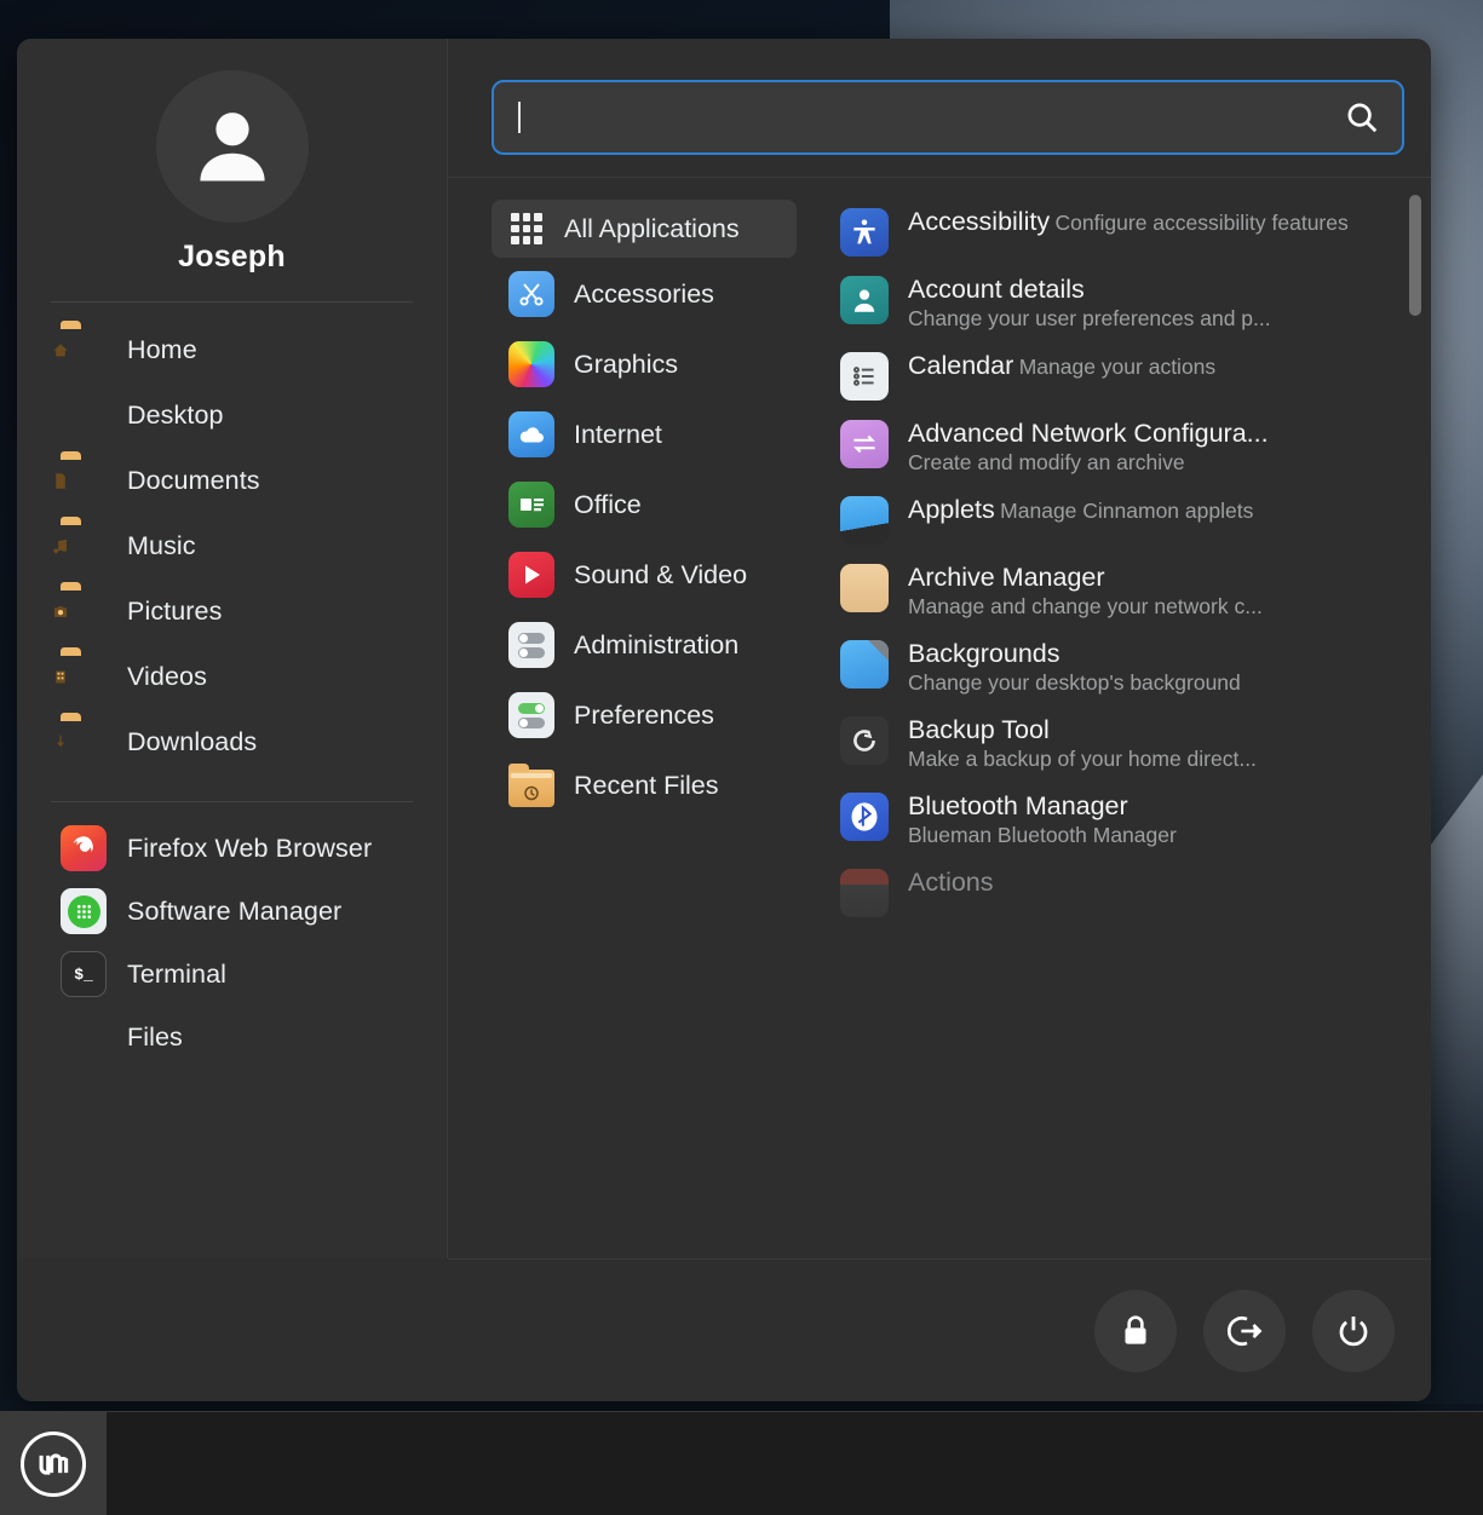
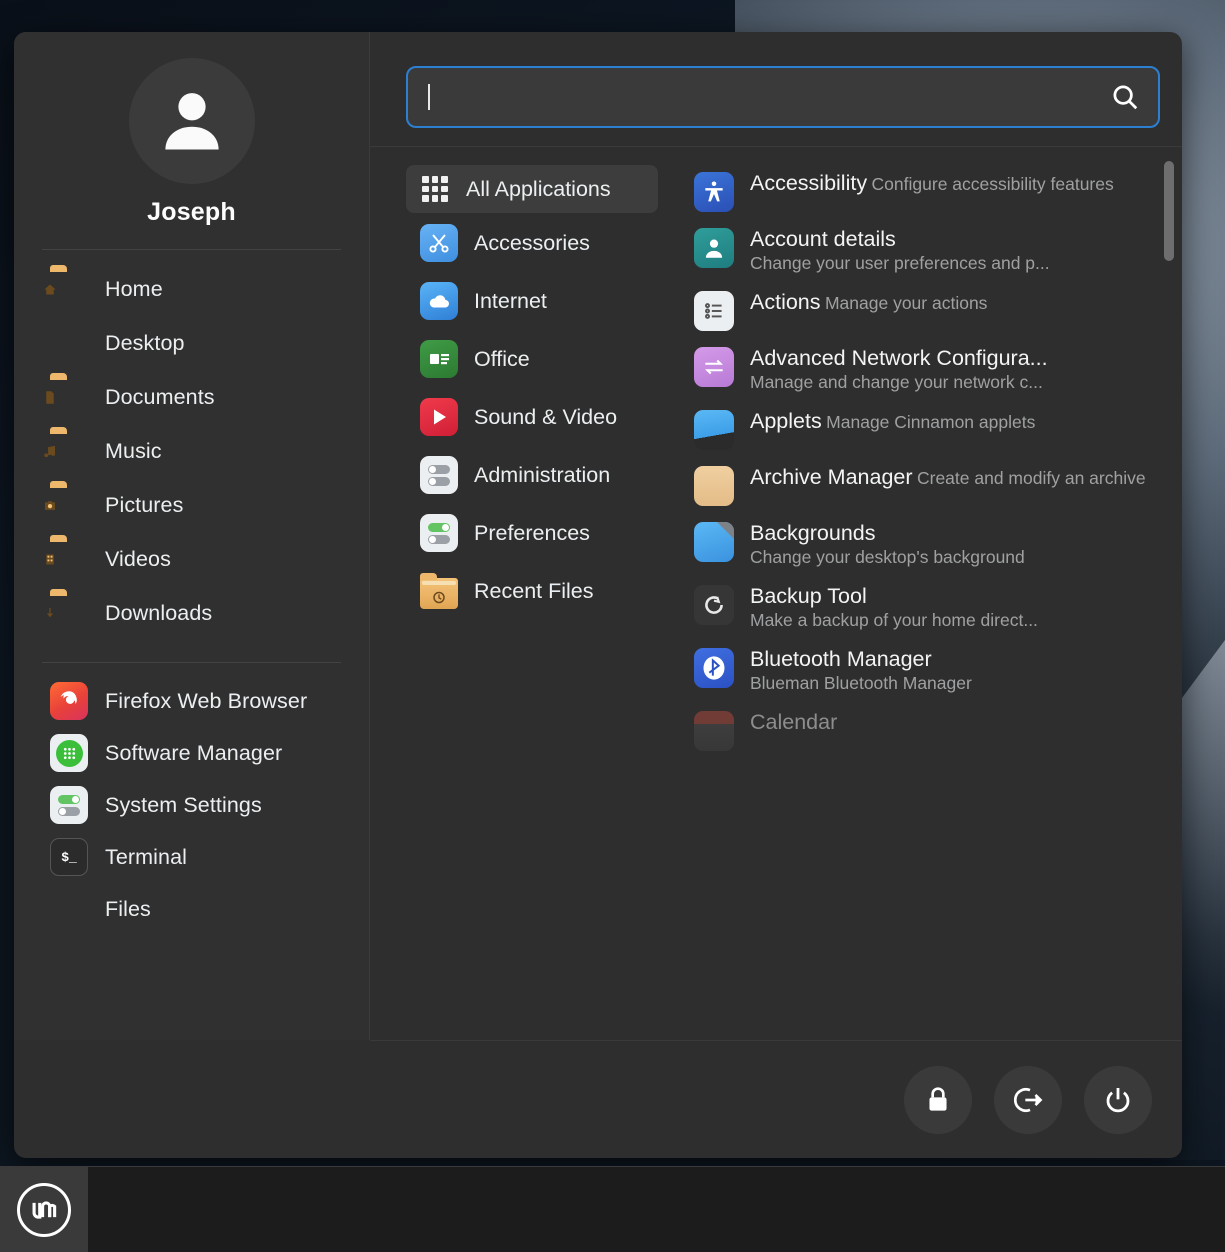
  Joseph
  Home
  Desktop
  Documents
  Music
  Pictures
  Videos
  Downloads
  Firefox Web Browser
  Software Manager
+ System Settings
  $_
  Terminal
  Files
  All Applications
  Accessories
- Graphics
  Internet
  Office
  Sound & Video
  Administration
  Preferences
  Recent Files
  Accessibility Configure accessibility features
  Account details Change your user preferences and p...
- Calendar Manage your actions
+ Actions Manage your actions
- Advanced Network Configura... Create and modify an archive
+ Advanced Network Configura... Manage and change your network c...
  Applets Manage Cinnamon applets
- Archive Manager Manage and change your network c...
+ Archive Manager Create and modify an archive
  Backgrounds Change your desktop's background
  Backup Tool Make a backup of your home direct...
  Bluetooth Manager Blueman Bluetooth Manager
- Actions
+ Calendar
